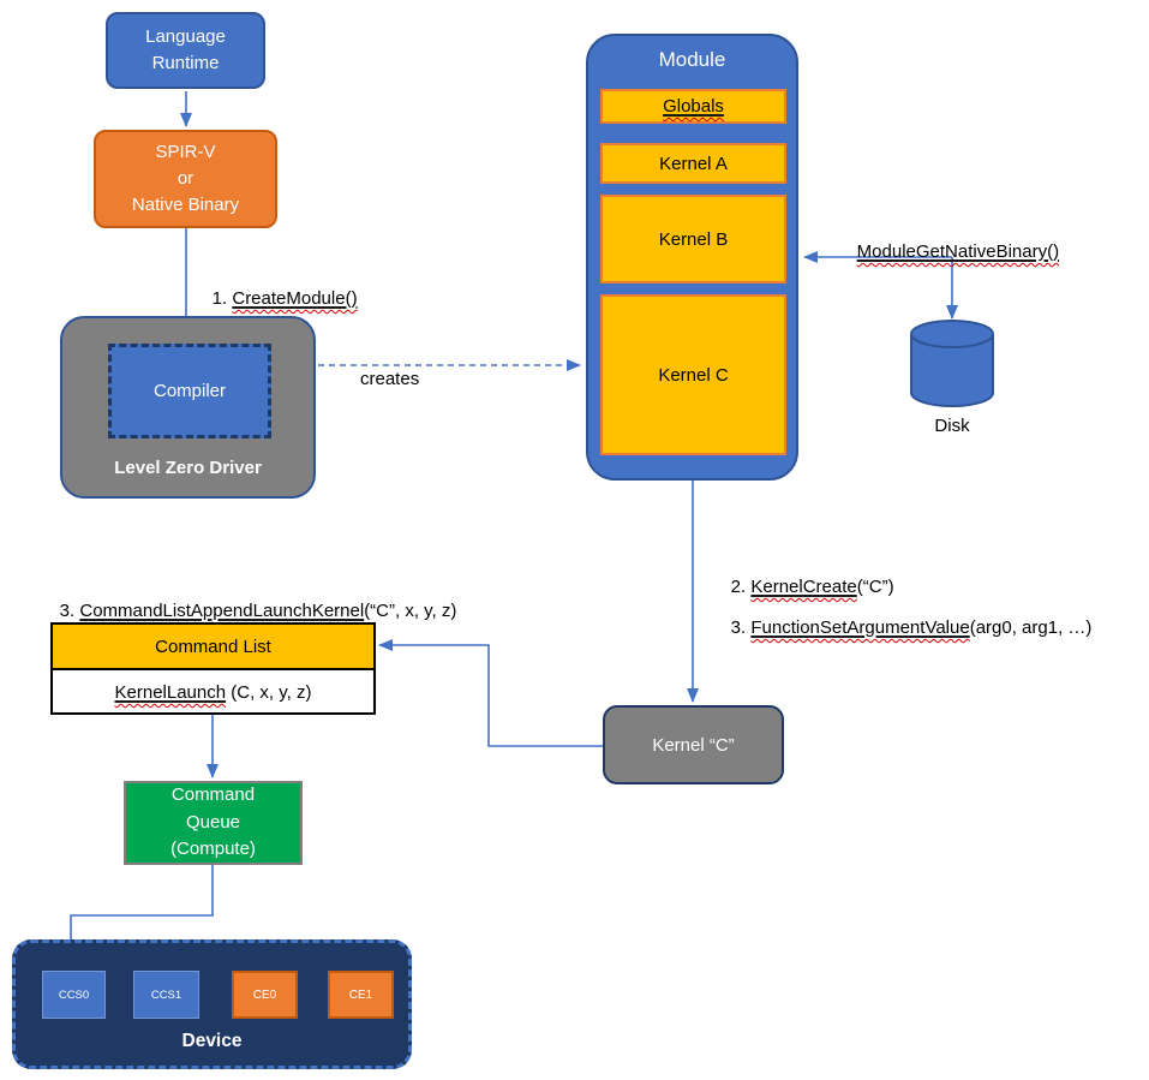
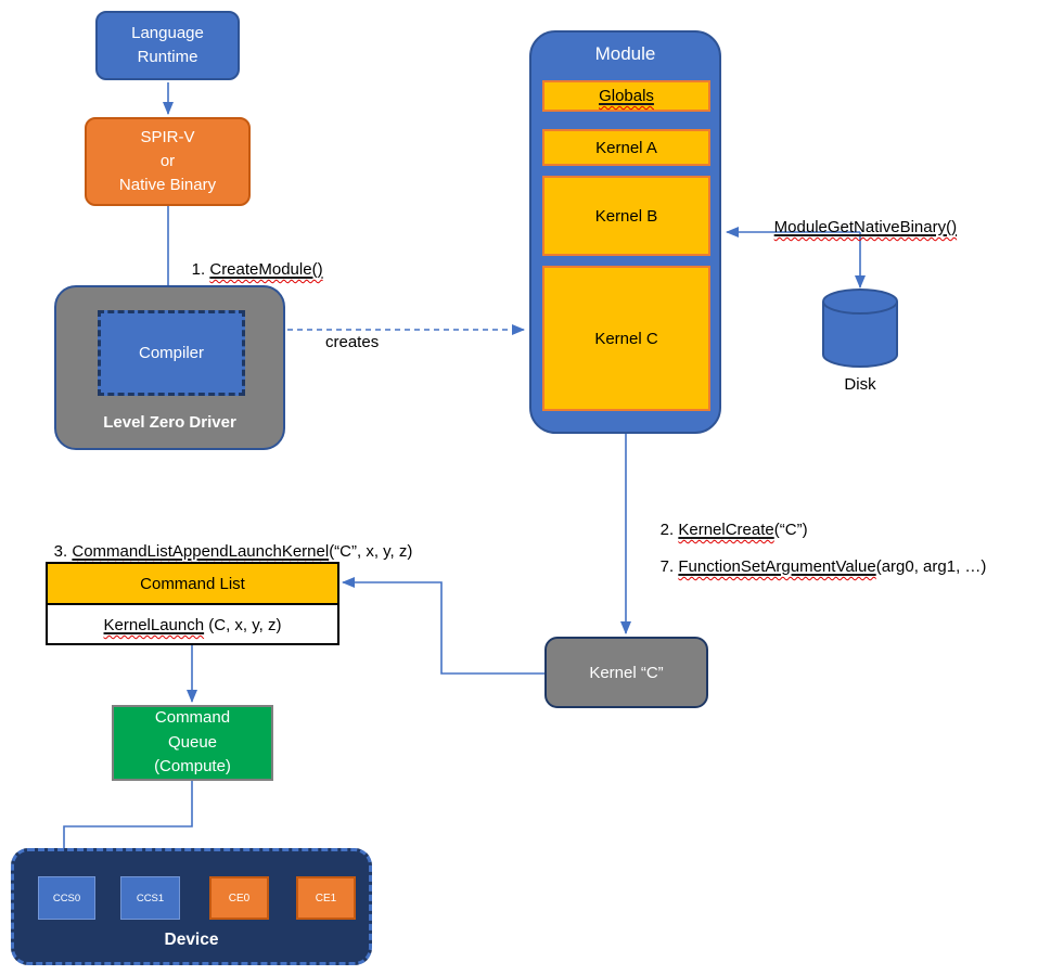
  Language
  Runtime
  SPIR-V
  or
  Native Binary
  1. CreateModule()
  Compiler
  Level Zero Driver
  creates
  Module
  Globals
  Kernel A
  Kernel B
  Kernel C
  ModuleGetNativeBinary()
  Disk
  2. KernelCreate(“C”)
- 3. FunctionSetArgumentValue(arg0, arg1, …)
+ 7. FunctionSetArgumentValue(arg0, arg1, …)
  3. CommandListAppendLaunchKernel(“C”, x, y, z)
  Command List
  KernelLaunch (C, x, y, z)
  Kernel “C”
  Command
  Queue
  (Compute)
  CCS0
  CCS1
  CE0
  CE1
  Device
